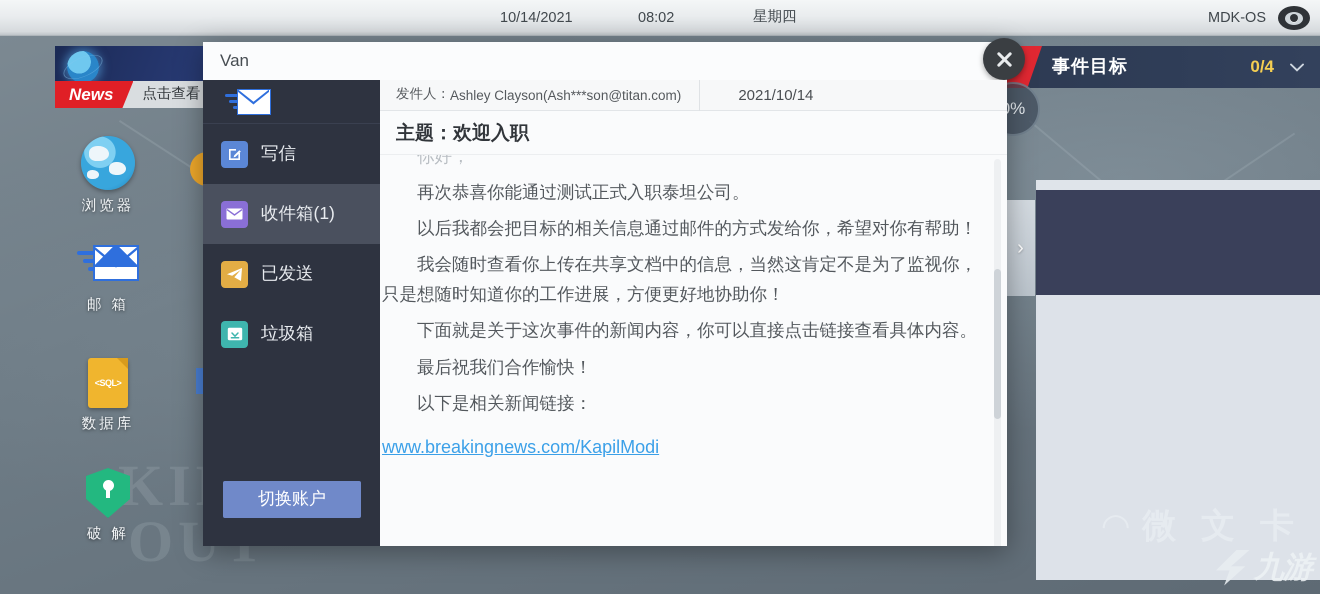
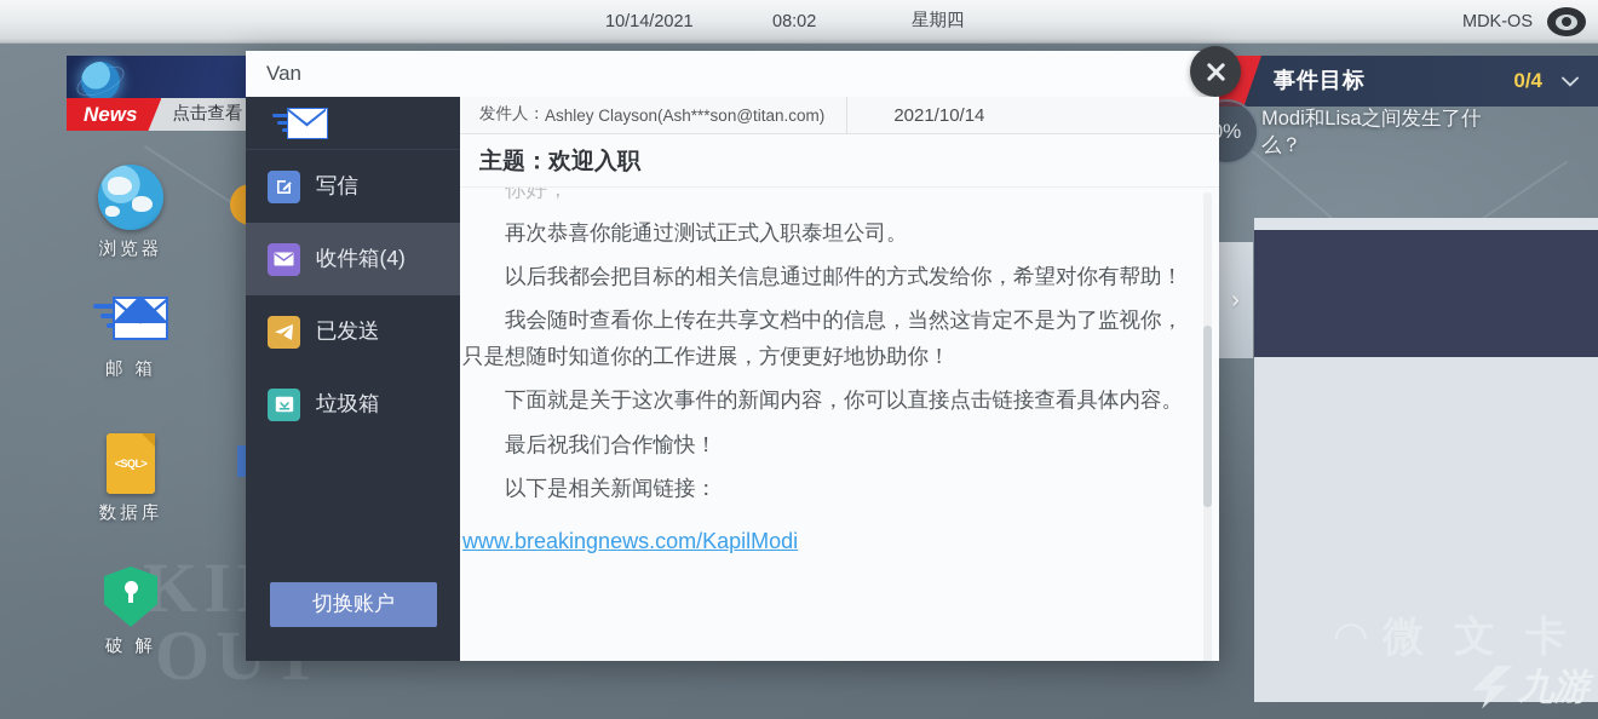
  事件目标
  0/4
+ Modi和Lisa之间发生了什么？
  ›
  九游
  News
  点击查看
  浏览器
  邮 箱
  <SQL>
  数据库
  破 解
  10/14/2021
  08:02
  星期四
  MDK-OS
  Van
  写信
- 收件箱(1)
+ 收件箱(4)
  已发送
  垃圾箱
  切换账户
  发件人：
  Ashley Clayson(Ash***son@titan.com)
  2021/10/14
  主题：欢迎入职
  你好，
  再次恭喜你能通过测试正式入职泰坦公司。
  以后我都会把目标的相关信息通过邮件的方式发给你，希望对你有帮助！
  我会随时查看你上传在共享文档中的信息，当然这肯定不是为了监视你，只是想随时知道你的工作进展，方便更好地协助你！
  下面就是关于这次事件的新闻内容，你可以直接点击链接查看具体内容。
  最后祝我们合作愉快！
  以下是相关新闻链接：
  www.breakingnews.com/KapilModi
